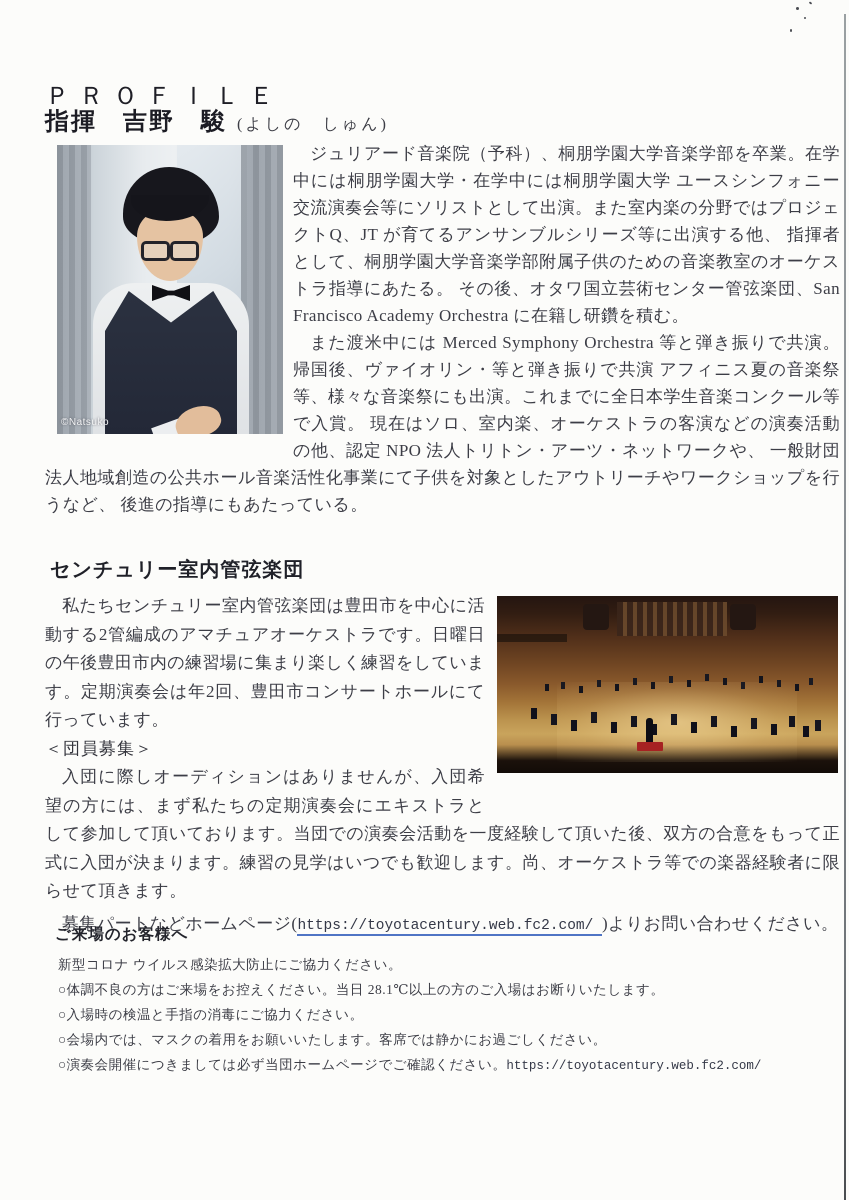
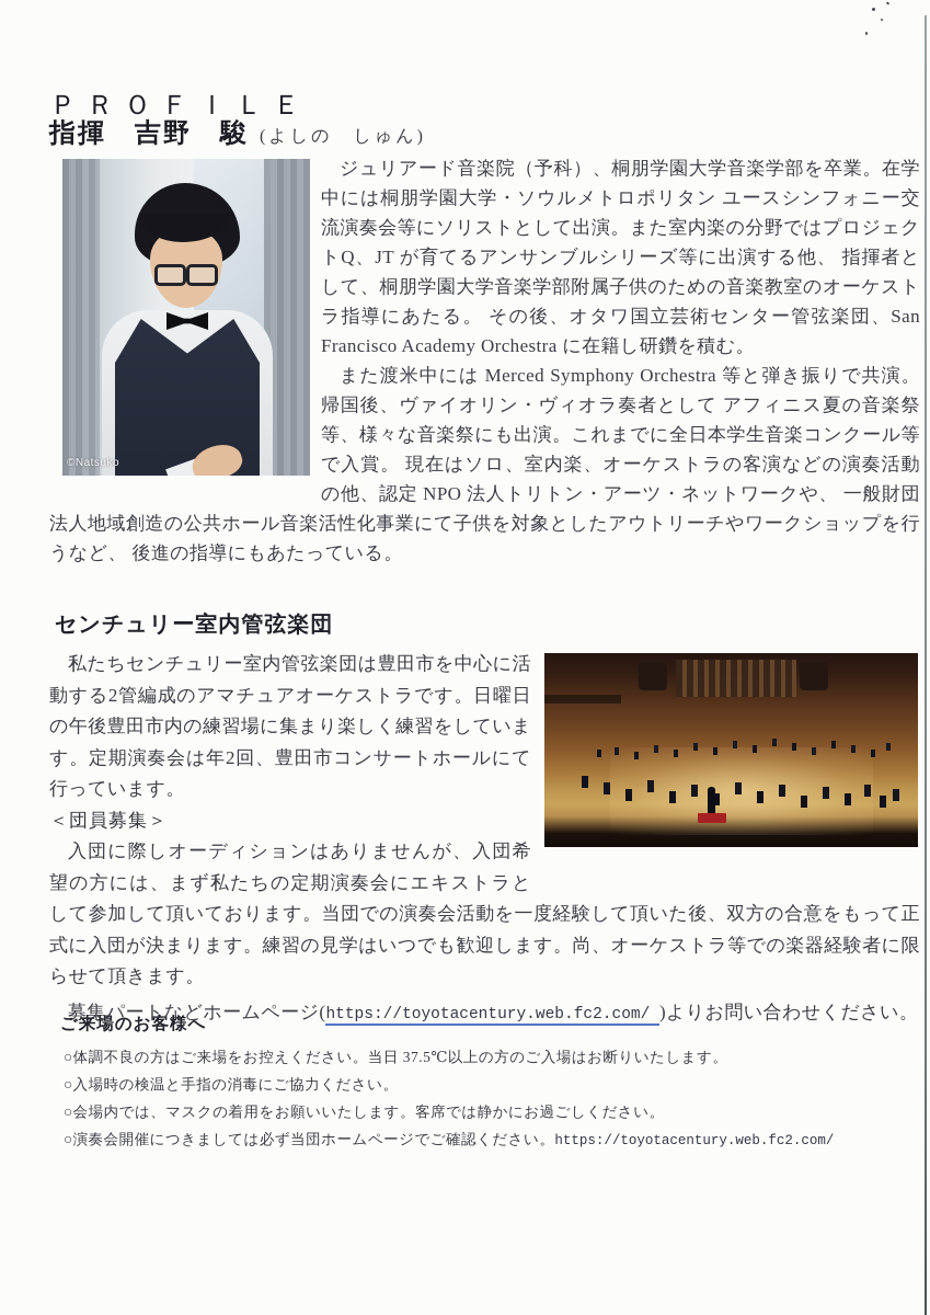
  ＰＲＯＦＩＬＥ
  指揮 吉野 駿 (よしの しゅん)
  ©Natsuko
- ジュリアード音楽院（予科）、桐朋学園大学音楽学部を卒業。在学中には桐朋学園大学・在学中には桐朋学園大学 ユースシンフォニー交流演奏会等にソリストとして出演。また室内楽の分野ではプロジェクトQ、JT が育てるアンサンブルシリーズ等に出演する他、 指揮者として、桐朋学園大学音楽学部附属子供のための音楽教室のオーケストラ指導にあたる。 その後、オタワ国立芸術センター管弦楽団、San Francisco Academy Orchestra に在籍し研鑽を積む。
+ ジュリアード音楽院（予科）、桐朋学園大学音楽学部を卒業。在学中には桐朋学園大学・ソウルメトロポリタン ユースシンフォニー交流演奏会等にソリストとして出演。また室内楽の分野ではプロジェクトQ、JT が育てるアンサンブルシリーズ等に出演する他、 指揮者として、桐朋学園大学音楽学部附属子供のための音楽教室のオーケストラ指導にあたる。 その後、オタワ国立芸術センター管弦楽団、San Francisco Academy Orchestra に在籍し研鑽を積む。
- また渡米中には Merced Symphony Orchestra 等と弾き振りで共演。帰国後、ヴァイオリン・等と弾き振りで共演 アフィニス夏の音楽祭等、様々な音楽祭にも出演。これまでに全日本学生音楽コンクール等で入賞。 現在はソロ、室内楽、オーケストラの客演などの演奏活動の他、認定 NPO 法人トリトン・アーツ・ネットワークや、 一般財団法人地域創造の公共ホール音楽活性化事業にて子供を対象としたアウトリーチやワークショップを行うなど、 後進の指導にもあたっている。
+ また渡米中には Merced Symphony Orchestra 等と弾き振りで共演。帰国後、ヴァイオリン・ヴィオラ奏者として アフィニス夏の音楽祭等、様々な音楽祭にも出演。これまでに全日本学生音楽コンクール等で入賞。 現在はソロ、室内楽、オーケストラの客演などの演奏活動の他、認定 NPO 法人トリトン・アーツ・ネットワークや、 一般財団法人地域創造の公共ホール音楽活性化事業にて子供を対象としたアウトリーチやワークショップを行うなど、 後進の指導にもあたっている。
  センチュリー室内管弦楽団
  私たちセンチュリー室内管弦楽団は豊田市を中心に活動する2管編成のアマチュアオーケストラです。日曜日の午後豊田市内の練習場に集まり楽しく練習をしています。定期演奏会は年2回、豊田市コンサートホールにて行っています。
  ＜団員募集＞
  入団に際しオーディションはありませんが、入団希望の方には、まず私たちの定期演奏会にエキストラとして参加して頂いております。当団での演奏会活動を一度経験して頂いた後、双方の合意をもって正式に入団が決まります。練習の見学はいつでも歓迎します。尚、オーケストラ等での楽器経験者に限らせて頂きます。
  募集パートなどホームページ(https://toyotacentury.web.fc2.com/ )よりお問い合わせください。
  ご来場のお客様へ
- 新型コロナ ウイルス感染拡大防止にご協力ください。
- ○体調不良の方はご来場をお控えください。当日 28.1℃以上の方のご入場はお断りいたします。
+ ○体調不良の方はご来場をお控えください。当日 37.5℃以上の方のご入場はお断りいたします。
  ○入場時の検温と手指の消毒にご協力ください。
  ○会場内では、マスクの着用をお願いいたします。客席では静かにお過ごしください。
  ○演奏会開催につきましては必ず当団ホームページでご確認ください。https://toyotacentury.web.fc2.com/
